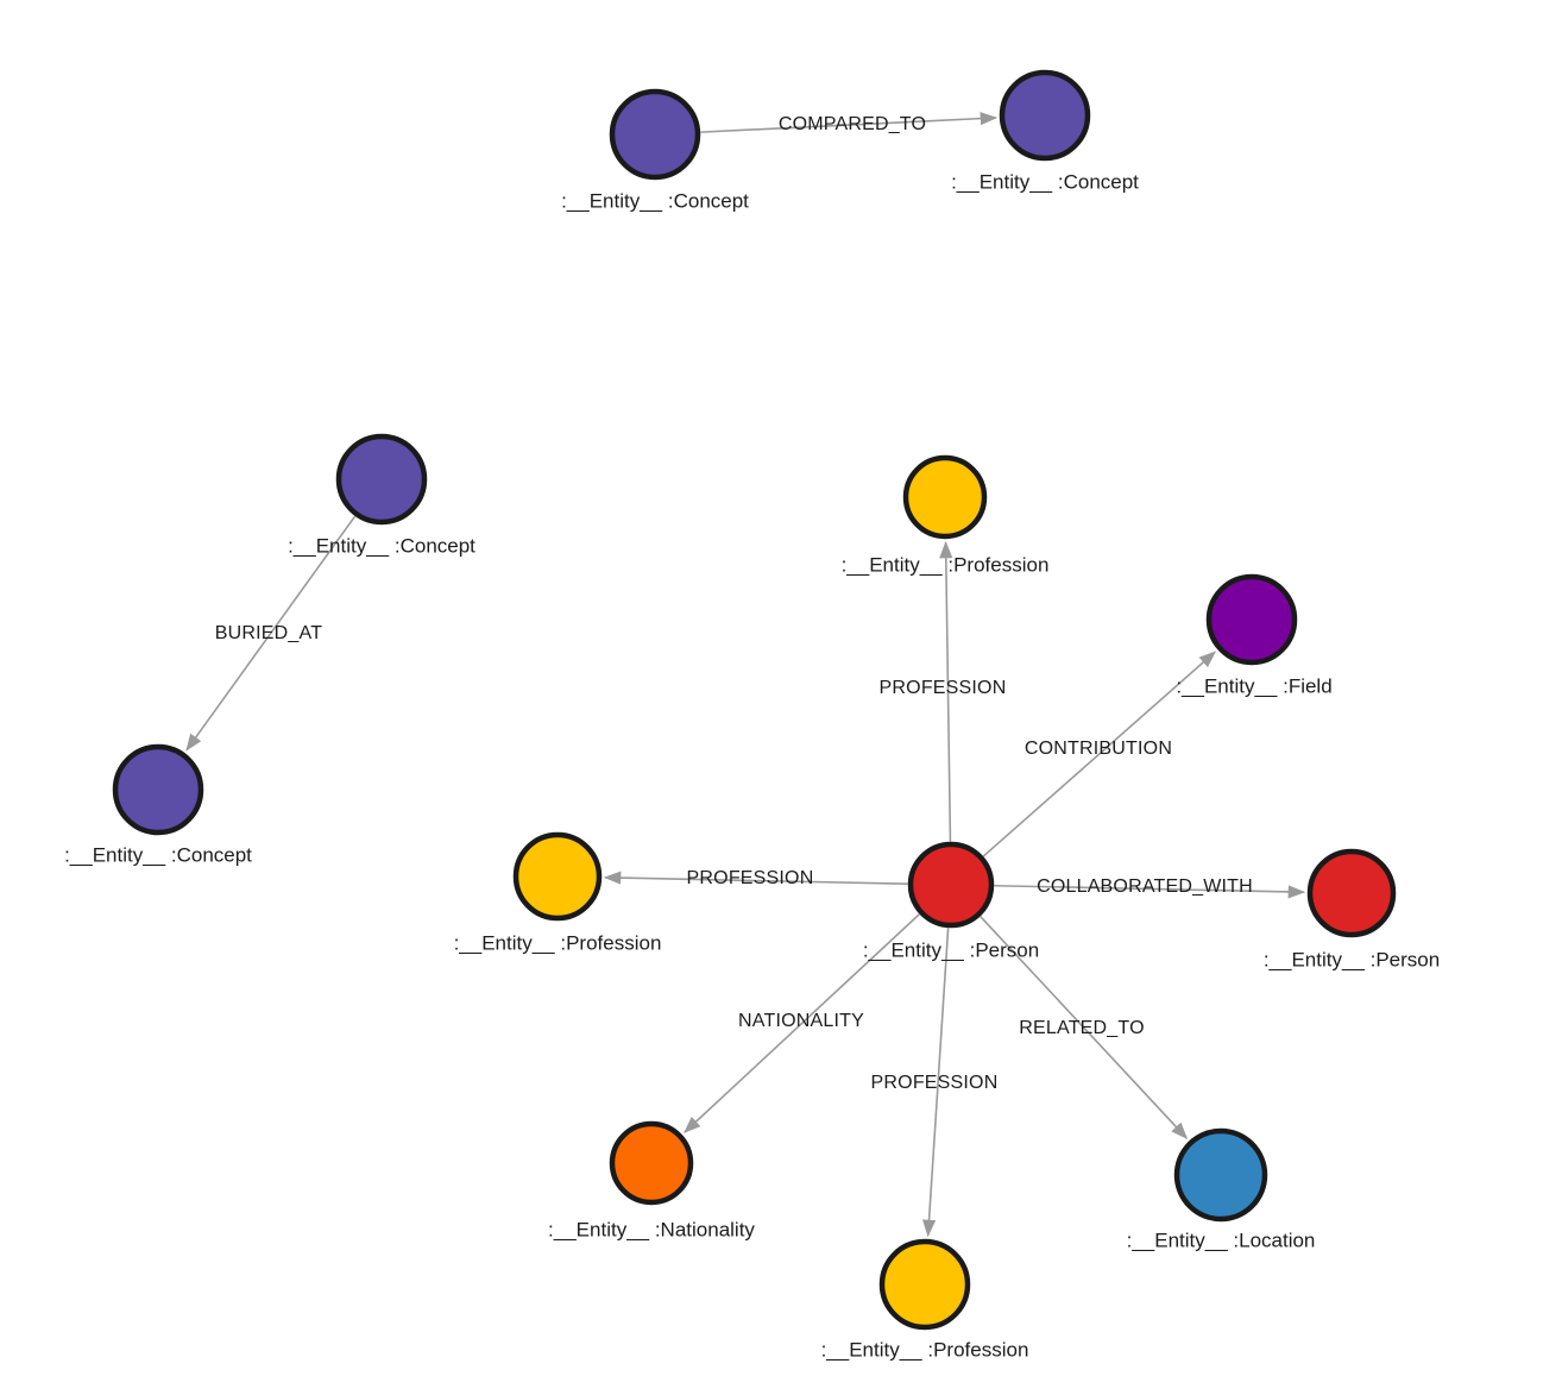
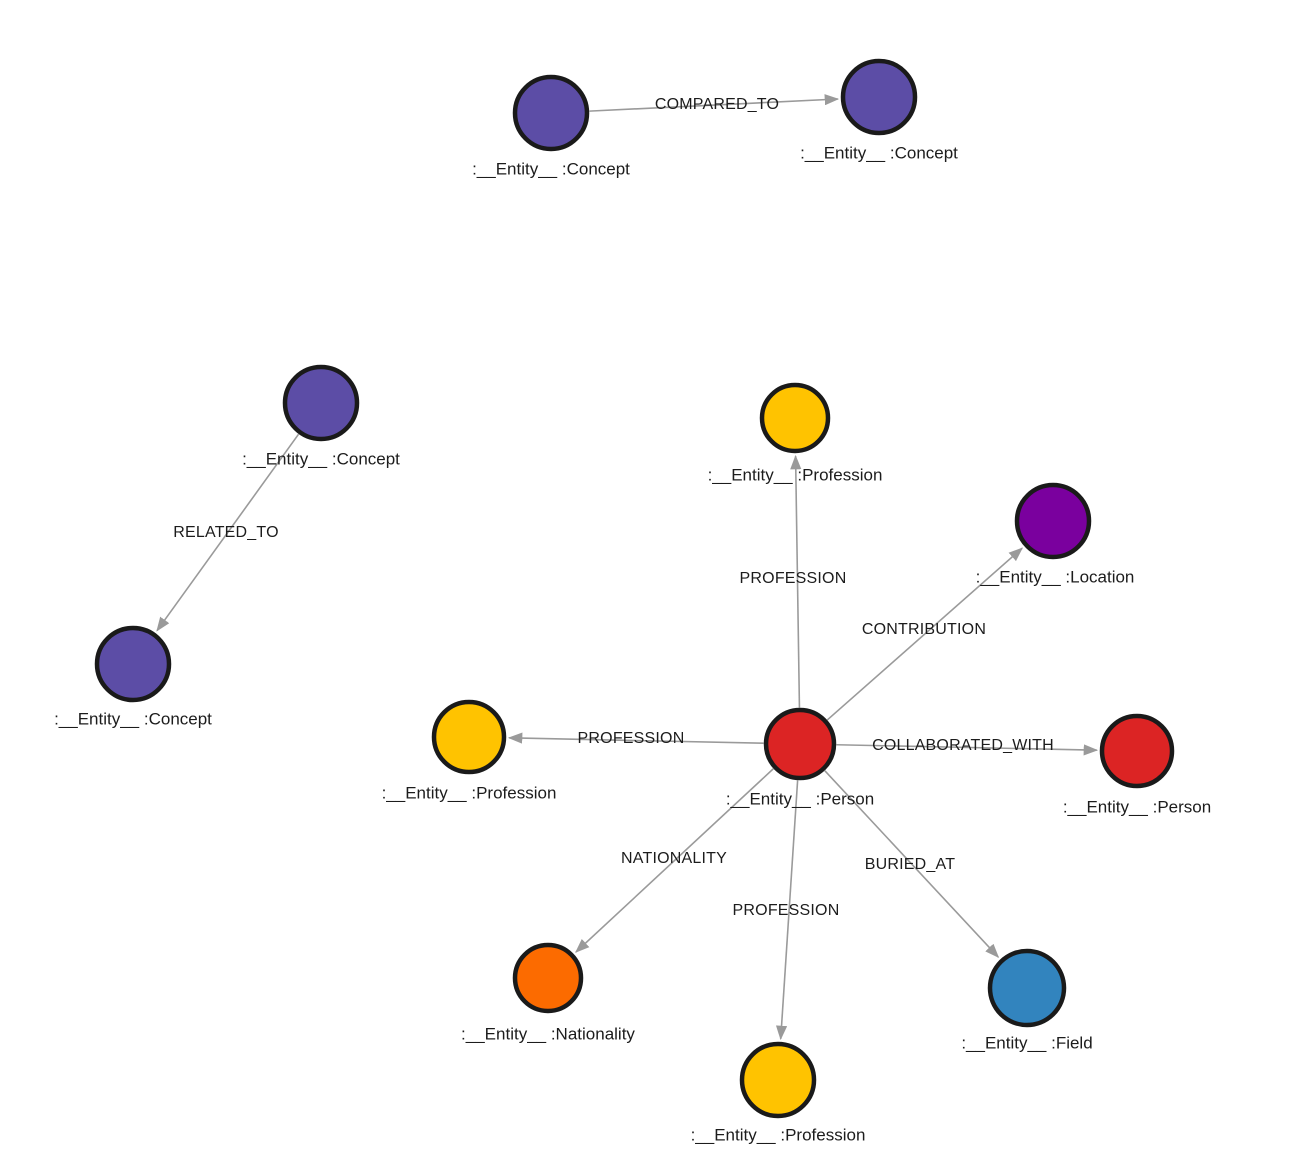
  COMPARED_TO
- BURIED_AT
+ RELATED_TO
  PROFESSION
  CONTRIBUTION
  PROFESSION
  COLLABORATED_WITH
  NATIONALITY
- RELATED_TO
+ BURIED_AT
  PROFESSION
  :__Entity__ :Concept
  :__Entity__ :Concept
  :__Entity__ :Concept
  :__Entity__ :Concept
  :__Entity__ :Profession
- :__Entity__ :Field
+ :__Entity__ :Location
  :__Entity__ :Profession
  :__Entity__ :Person
  :__Entity__ :Person
  :__Entity__ :Nationality
- :__Entity__ :Location
+ :__Entity__ :Field
  :__Entity__ :Profession
